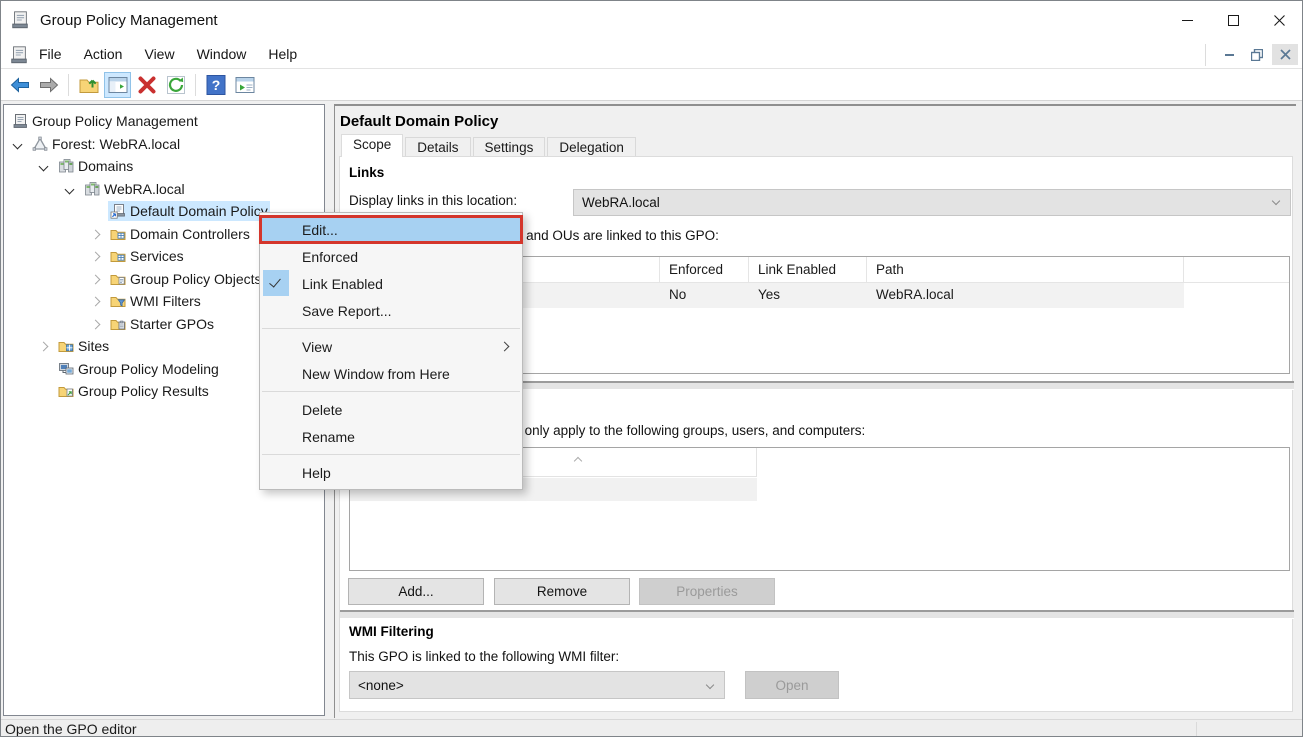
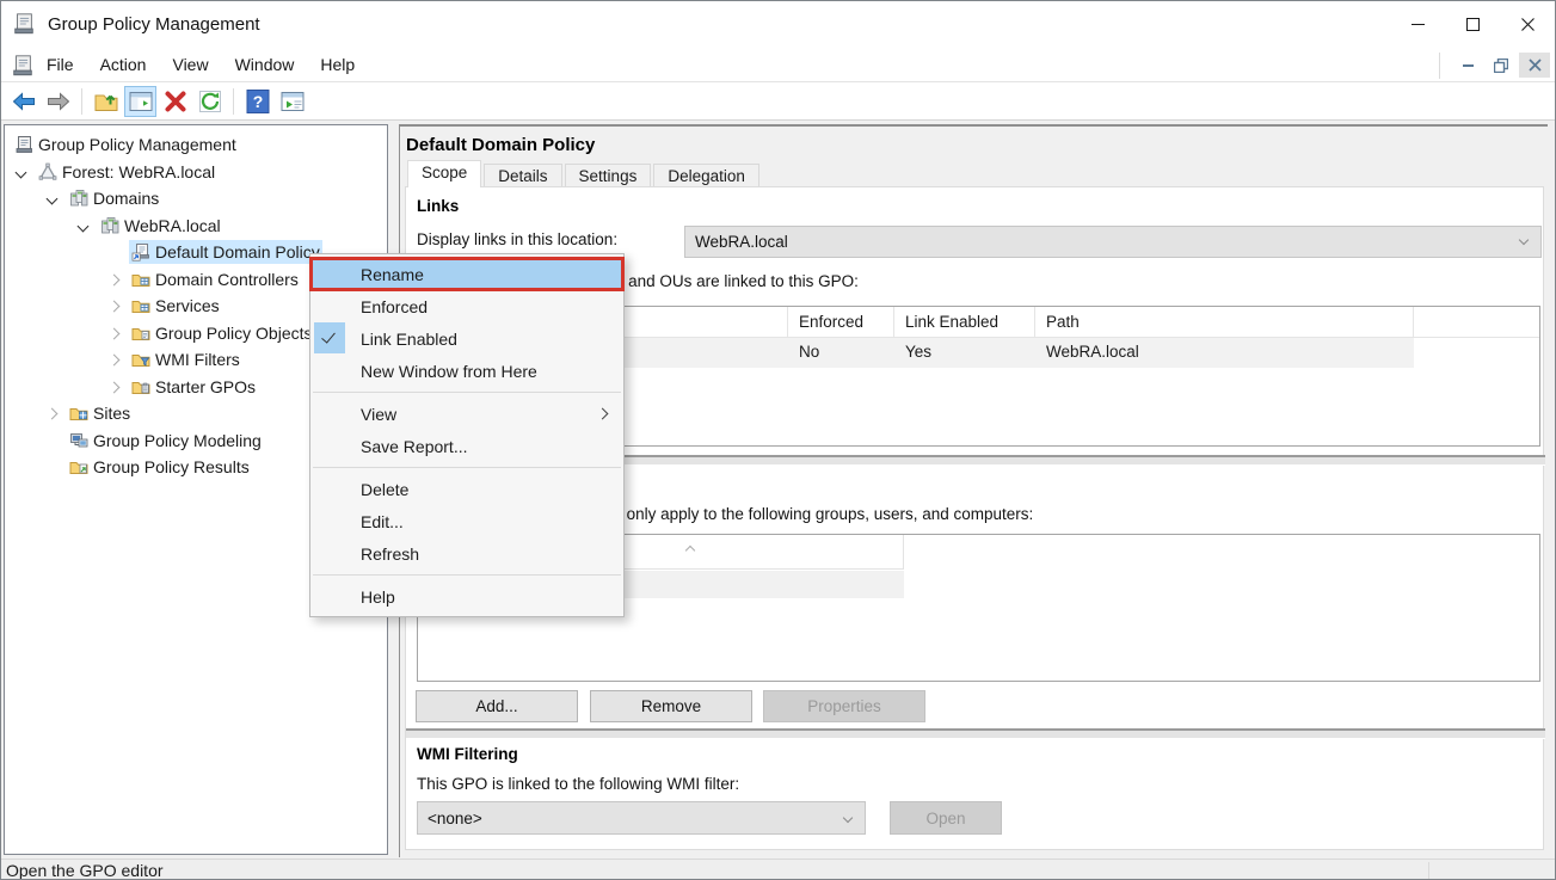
  Group Policy Management
  File Action View Window Help
  ?
  Group Policy Management
  Forest: WebRA.local
  Domains
  WebRA.local
  Default Domain Policy
  Domain Controllers
  Services
  Group Policy Objects
  WMI Filters
  Starter GPOs
  Sites
  Group Policy Modeling
  Group Policy Results
  Default Domain Policy
  Scope
  Details
  Settings
  Delegation
  Links
  Display links in this location:
  WebRA.local
  Enforced
  Link Enabled
  Path
  No
  Yes
  WebRA.local
  Add...
  Remove
  Properties
  WMI Filtering
  This GPO is linked to the following WMI filter:
  <none>
  Open
  Open the GPO editor
- Edit...
+ Rename
  Enforced
  Link Enabled
- Save Report...
+ New Window from Here
  View
- New Window from Here
+ Save Report...
  Delete
- Rename
+ Edit...
+ Refresh
  Help
